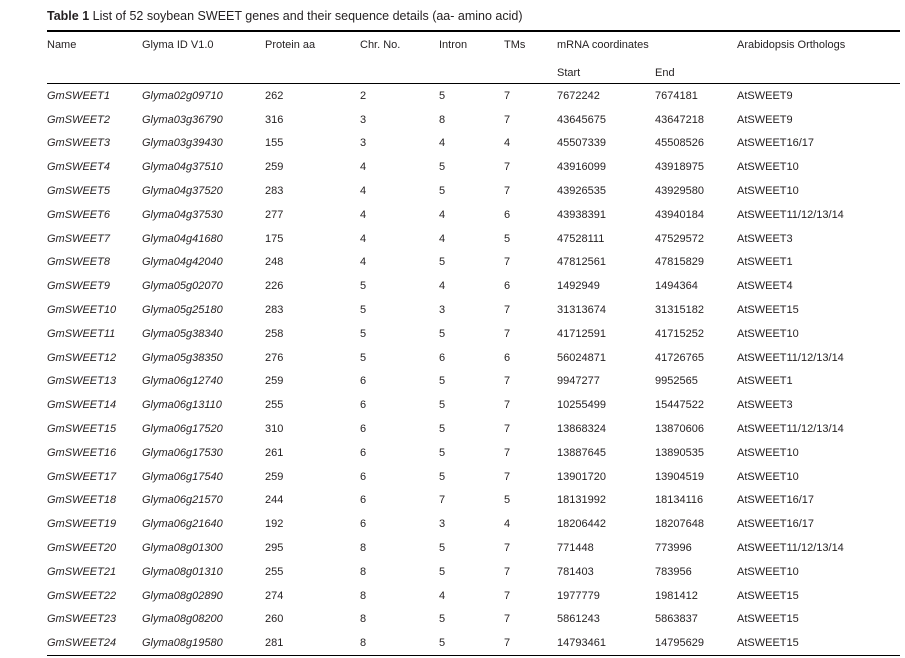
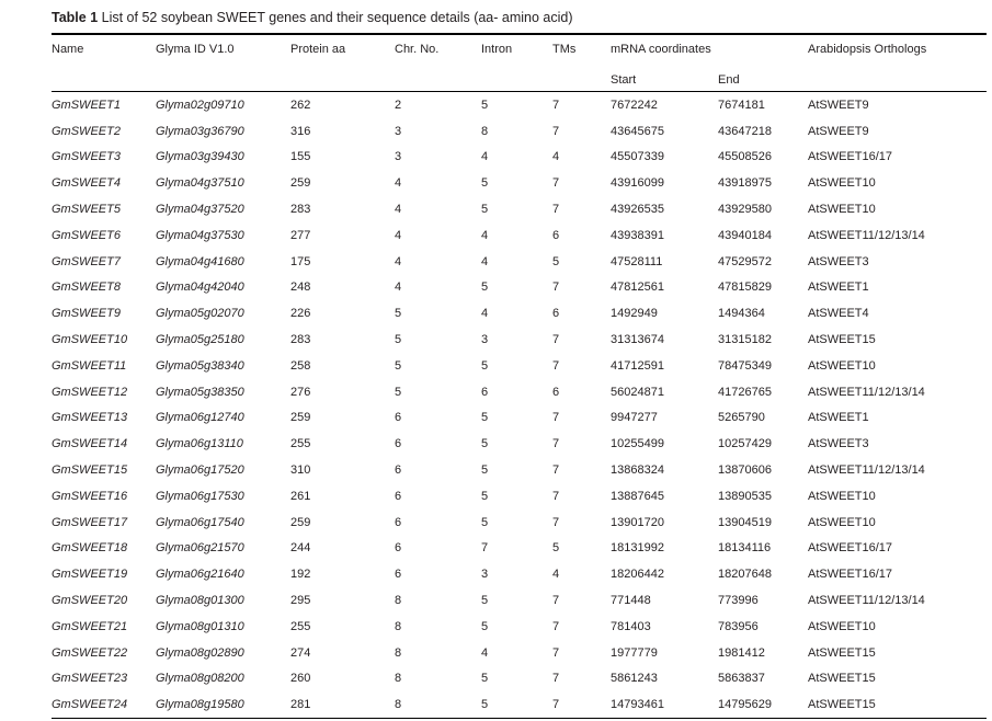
  Table 1 List of 52 soybean SWEET genes and their sequence details (aa- amino acid)
  Name	Glyma ID V1.0	Protein aa	Chr. No.	Intron	TMs	mRNA coordinates	Arabidopsis Orthologs
  Start	End
  GmSWEET1	Glyma02g09710	262	2	5	7	7672242	7674181	AtSWEET9
  GmSWEET2	Glyma03g36790	316	3	8	7	43645675	43647218	AtSWEET9
  GmSWEET3	Glyma03g39430	155	3	4	4	45507339	45508526	AtSWEET16/17
  GmSWEET4	Glyma04g37510	259	4	5	7	43916099	43918975	AtSWEET10
  GmSWEET5	Glyma04g37520	283	4	5	7	43926535	43929580	AtSWEET10
  GmSWEET6	Glyma04g37530	277	4	4	6	43938391	43940184	AtSWEET11/12/13/14
  GmSWEET7	Glyma04g41680	175	4	4	5	47528111	47529572	AtSWEET3
  GmSWEET8	Glyma04g42040	248	4	5	7	47812561	47815829	AtSWEET1
  GmSWEET9	Glyma05g02070	226	5	4	6	1492949	1494364	AtSWEET4
  GmSWEET10	Glyma05g25180	283	5	3	7	31313674	31315182	AtSWEET15
- GmSWEET11	Glyma05g38340	258	5	5	7	41712591	41715252	AtSWEET10
+ GmSWEET11	Glyma05g38340	258	5	5	7	41712591	78475349	AtSWEET10
  GmSWEET12	Glyma05g38350	276	5	6	6	56024871	41726765	AtSWEET11/12/13/14
- GmSWEET13	Glyma06g12740	259	6	5	7	9947277	9952565	AtSWEET1
+ GmSWEET13	Glyma06g12740	259	6	5	7	9947277	5265790	AtSWEET1
- GmSWEET14	Glyma06g13110	255	6	5	7	10255499	15447522	AtSWEET3
+ GmSWEET14	Glyma06g13110	255	6	5	7	10255499	10257429	AtSWEET3
  GmSWEET15	Glyma06g17520	310	6	5	7	13868324	13870606	AtSWEET11/12/13/14
  GmSWEET16	Glyma06g17530	261	6	5	7	13887645	13890535	AtSWEET10
  GmSWEET17	Glyma06g17540	259	6	5	7	13901720	13904519	AtSWEET10
  GmSWEET18	Glyma06g21570	244	6	7	5	18131992	18134116	AtSWEET16/17
  GmSWEET19	Glyma06g21640	192	6	3	4	18206442	18207648	AtSWEET16/17
  GmSWEET20	Glyma08g01300	295	8	5	7	771448	773996	AtSWEET11/12/13/14
  GmSWEET21	Glyma08g01310	255	8	5	7	781403	783956	AtSWEET10
  GmSWEET22	Glyma08g02890	274	8	4	7	1977779	1981412	AtSWEET15
  GmSWEET23	Glyma08g08200	260	8	5	7	5861243	5863837	AtSWEET15
  GmSWEET24	Glyma08g19580	281	8	5	7	14793461	14795629	AtSWEET15
